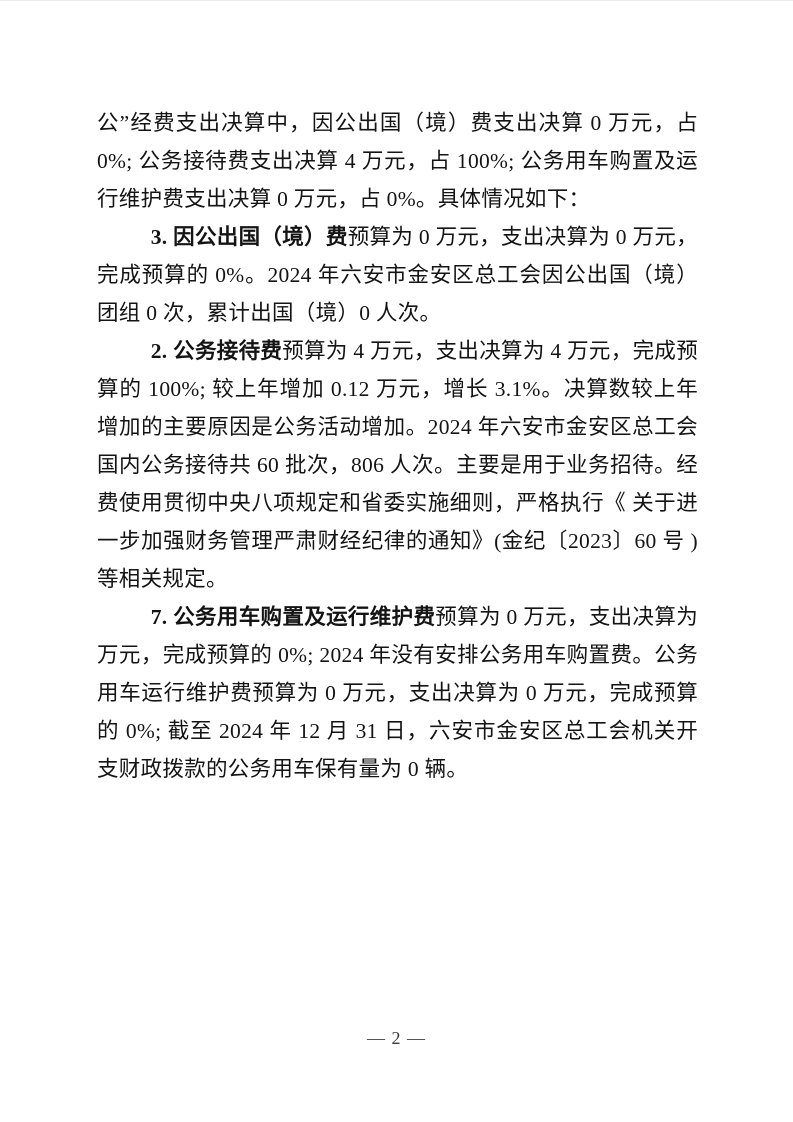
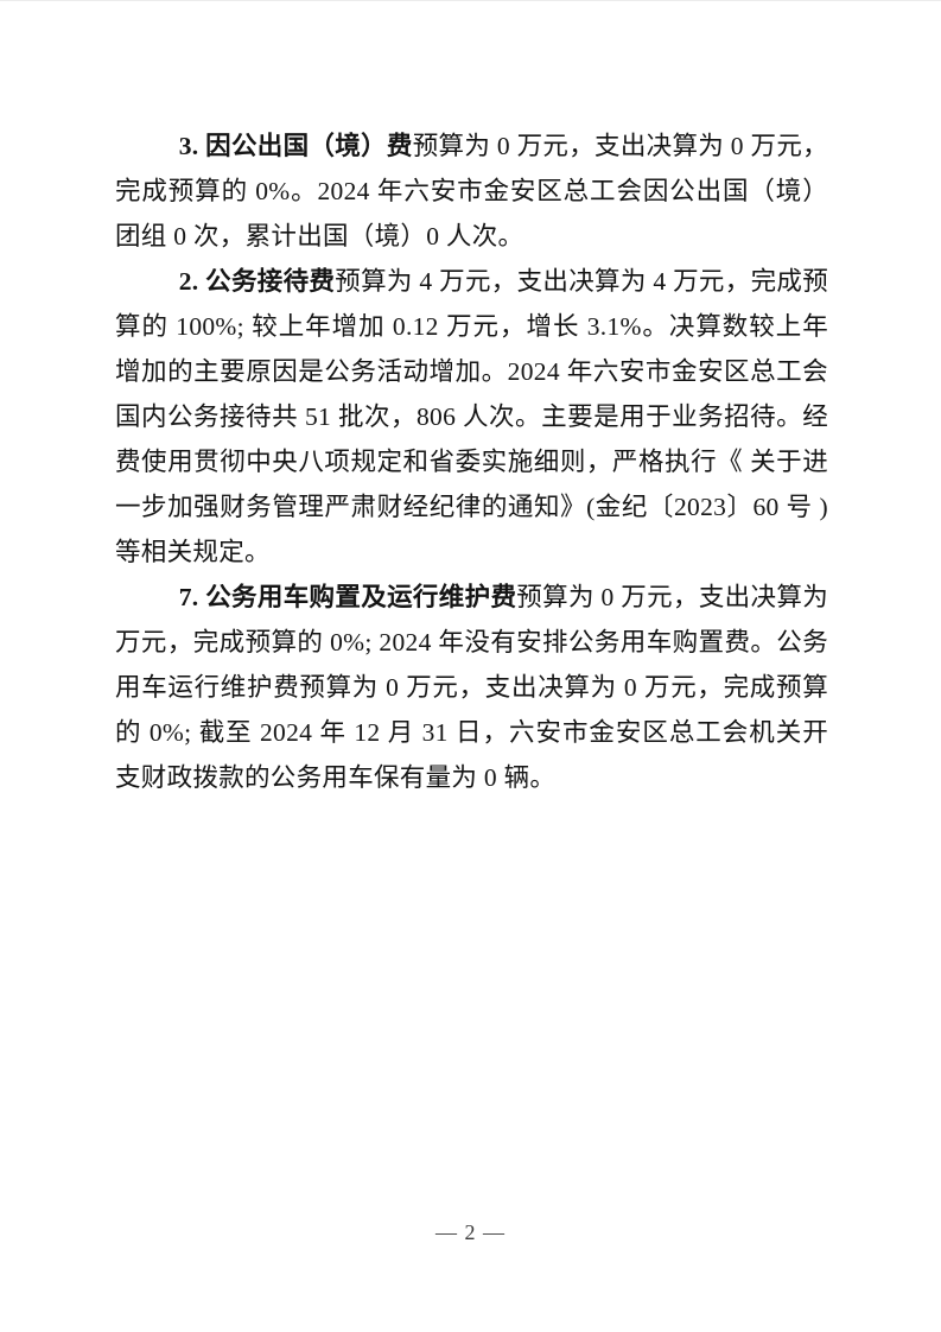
- 公”经费支出决算中，因公出国（境）费支出决算 0 万元，占 0%; 公务接待费支出决算 4 万元，占 100%; 公务用车购置及运行维护费支出决算 0 万元，占 0%。具体情况如下：
  3. 因公出国（境）费预算为 0 万元，支出决算为 0 万元，完成预算的 0%。2024 年六安市金安区总工会因公出国（境）团组 0 次，累计出国（境）0 人次。
- 2. 公务接待费预算为 4 万元，支出决算为 4 万元，完成预算的 100%; 较上年增加 0.12 万元，增长 3.1%。决算数较上年增加的主要原因是公务活动增加。2024 年六安市金安区总工会国内公务接待共 60 批次，806 人次。主要是用于业务招待。经费使用贯彻中央八项规定和省委实施细则，严格执行《 关于进一步加强财务管理严肃财经纪律的通知》(金纪〔2023〕60 号 )等相关规定。
+ 2. 公务接待费预算为 4 万元，支出决算为 4 万元，完成预算的 100%; 较上年增加 0.12 万元，增长 3.1%。决算数较上年增加的主要原因是公务活动增加。2024 年六安市金安区总工会国内公务接待共 51 批次，806 人次。主要是用于业务招待。经费使用贯彻中央八项规定和省委实施细则，严格执行《 关于进一步加强财务管理严肃财经纪律的通知》(金纪〔2023〕60 号 )等相关规定。
  7. 公务用车购置及运行维护费预算为 0 万元，支出决算为 万元，完成预算的 0%; 2024 年没有安排公务用车购置费。公务用车运行维护费预算为 0 万元，支出决算为 0 万元，完成预算的 0%; 截至 2024 年 12 月 31 日，六安市金安区总工会机关开支财政拨款的公务用车保有量为 0 辆。
  — 2 —
